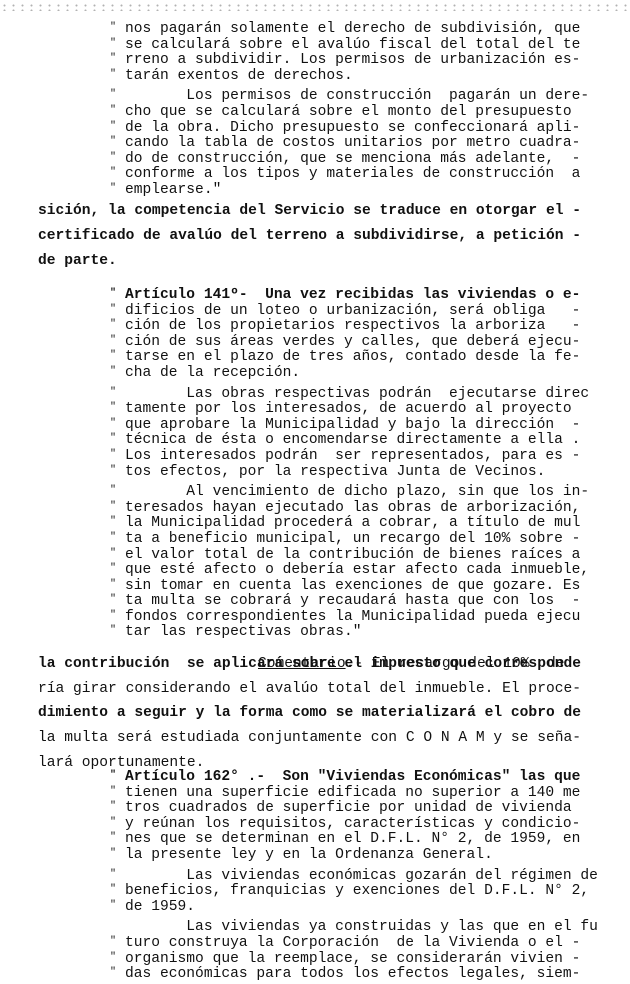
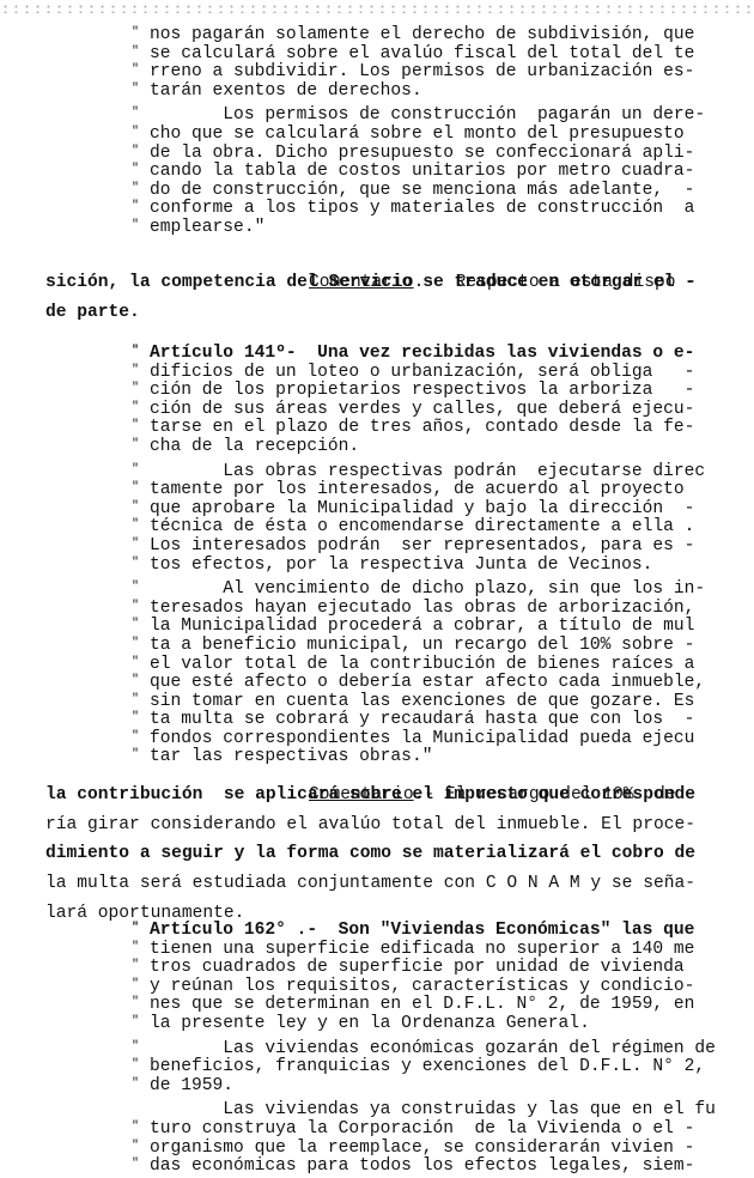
  "
  nos pagarán solamente el derecho de subdivisión, que
  "
  se calculará sobre el avalúo fiscal del total del te
  "
  rreno a subdividir. Los permisos de urbanización es-
  "
  tarán exentos de derechos.
  "
  Los permisos de construcción pagarán un dere-
  "
  cho que se calculará sobre el monto del presupuesto
  "
  de la obra. Dicho presupuesto se confeccionará apli-
  "
  cando la tabla de costos unitarios por metro cuadra-
  "
  do de construcción, que se menciona más adelante, -
  "
  conforme a los tipos y materiales de construcción a
  "
  emplearse."
+ Comentario.- Respecto a esta dispo -
  sición, la competencia del Servicio se traduce en otorgar el -
- certificado de avalúo del terreno a subdividirse, a petición -
  de parte.
  "
  Artículo 141º- Una vez recibidas las viviendas o e-
  "
  dificios de un loteo o urbanización, será obliga -
  "
  ción de los propietarios respectivos la arboriza -
  "
  ción de sus áreas verdes y calles, que deberá ejecu-
  "
  tarse en el plazo de tres años, contado desde la fe-
  "
  cha de la recepción.
  "
  Las obras respectivas podrán ejecutarse direc
  "
  tamente por los interesados, de acuerdo al proyecto
  "
  que aprobare la Municipalidad y bajo la dirección -
  "
  técnica de ésta o encomendarse directamente a ella .
  "
  Los interesados podrán ser representados, para es -
  "
  tos efectos, por la respectiva Junta de Vecinos.
  "
  Al vencimiento de dicho plazo, sin que los in-
  "
  teresados hayan ejecutado las obras de arborización,
  "
  la Municipalidad procederá a cobrar, a título de mul
  "
  ta a beneficio municipal, un recargo del 10% sobre -
  "
  el valor total de la contribución de bienes raíces a
  "
  que esté afecto o debería estar afecto cada inmueble,
  "
  sin tomar en cuenta las exenciones de que gozare. Es
  "
  ta multa se cobrará y recaudará hasta que con los -
  "
  fondos correspondientes la Municipalidad pueda ejecu
  "
  tar las respectivas obras."
  Comentario.- El recargo del 10% de -
  la contribución se aplicará sobre el impuesto que corresponde
  ría girar considerando el avalúo total del inmueble. El proce-
  dimiento a seguir y la forma como se materializará el cobro de
  la multa será estudiada conjuntamente con C O N A M y se seña-
  lará oportunamente.
  "
  Artículo 162° .- Son "Viviendas Económicas" las que
  "
  tienen una superficie edificada no superior a 140 me
  "
  tros cuadrados de superficie por unidad de vivienda
  "
  y reúnan los requisitos, características y condicio-
  "
  nes que se determinan en el D.F.L. N° 2, de 1959, en
  "
  la presente ley y en la Ordenanza General.
  "
  Las viviendas económicas gozarán del régimen de
  "
  beneficios, franquicias y exenciones del D.F.L. N° 2,
  "
  de 1959.
  Las viviendas ya construidas y las que en el fu
  "
  turo construya la Corporación de la Vivienda o el -
  "
  organismo que la reemplace, se considerarán vivien -
  "
  das económicas para todos los efectos legales, siem-
